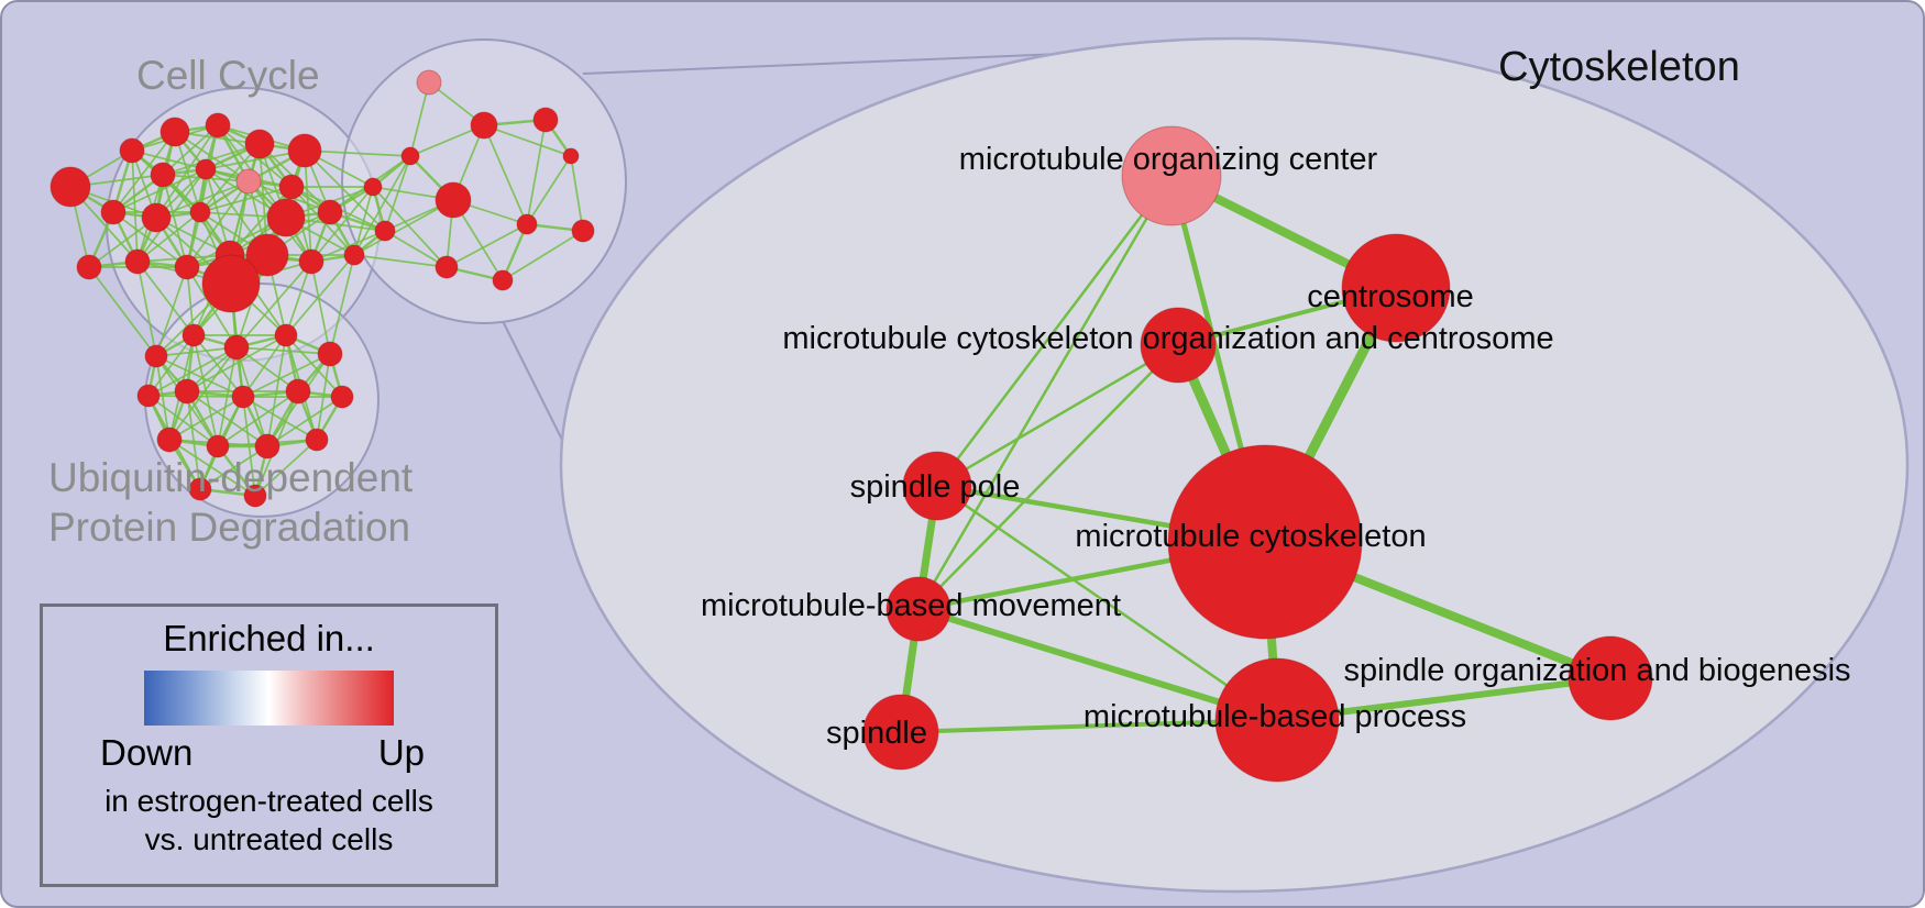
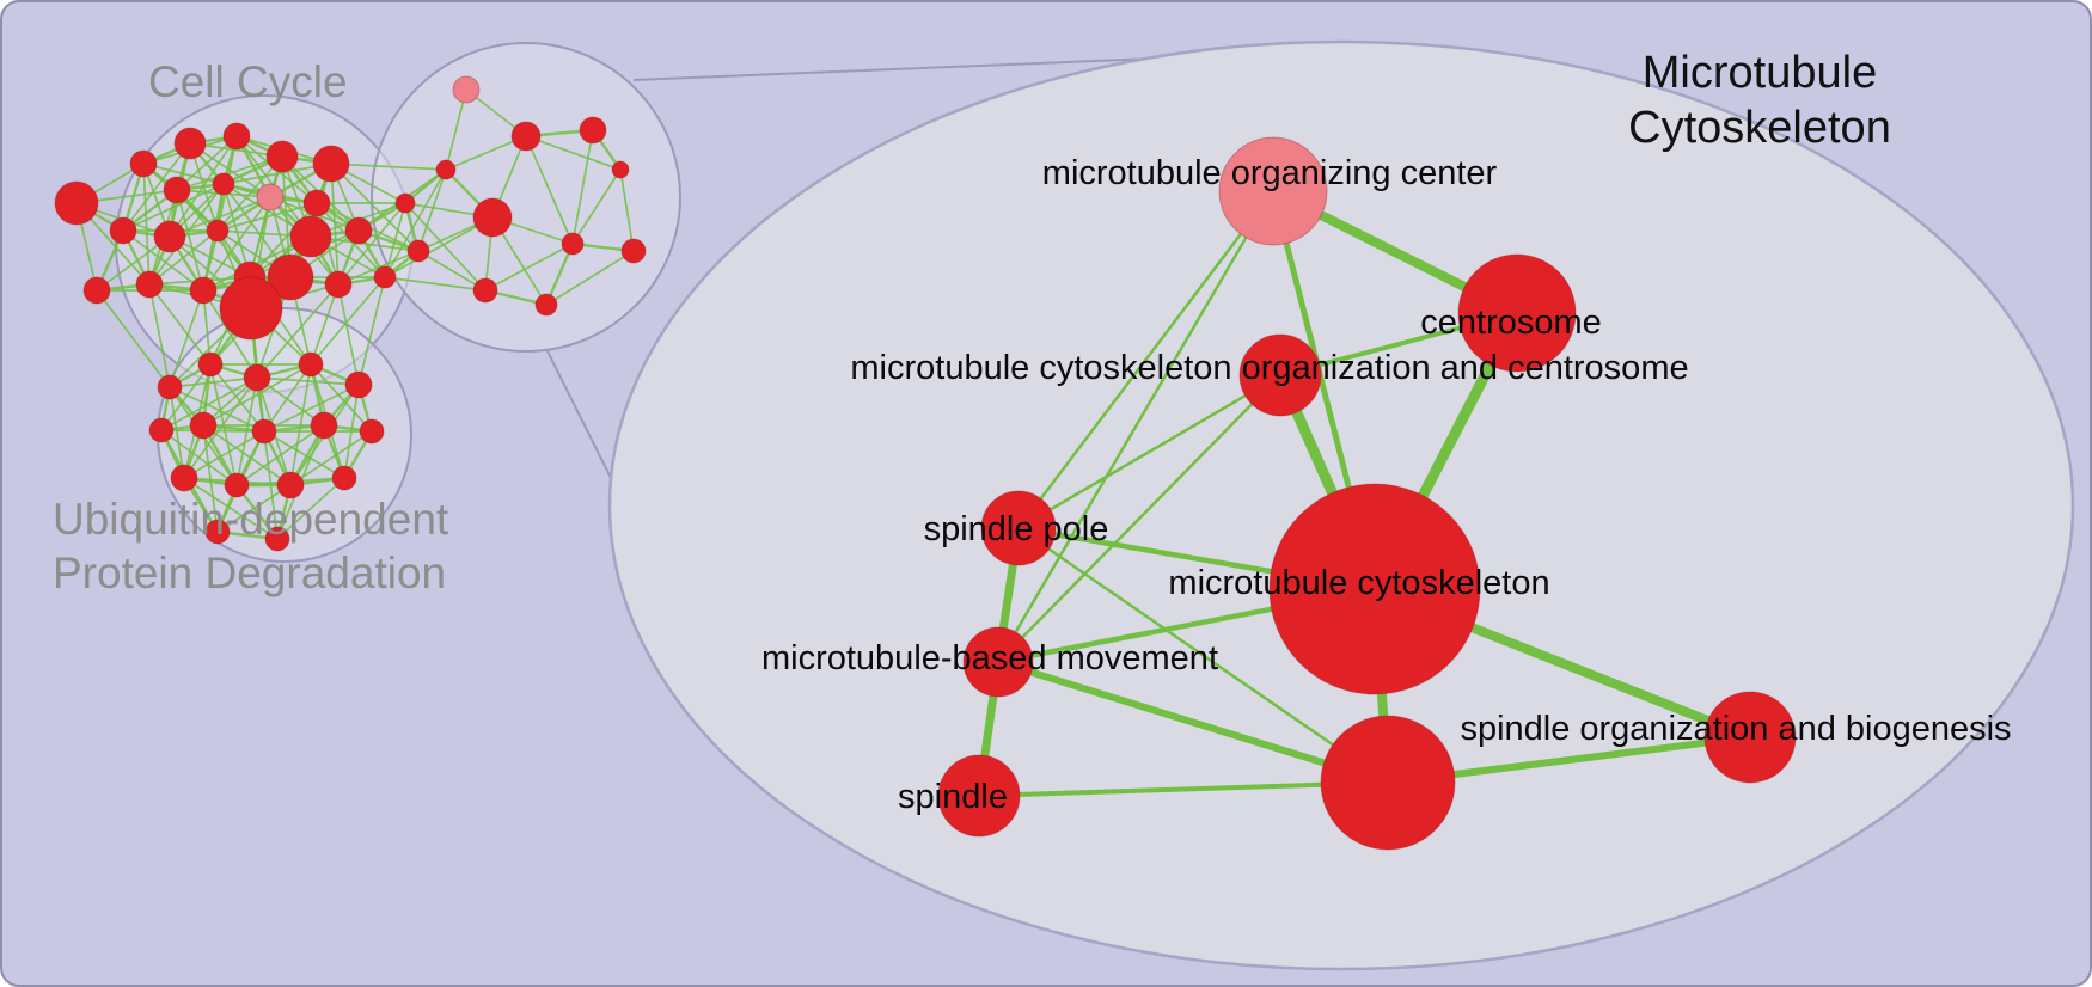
  microtubule organizing center
  centrosome
  microtubule cytoskeleton organization and centrosome
  spindle pole
  microtubule cytoskeleton
  microtubule-based movement
  spindle
- microtubule-based process
  spindle organization and biogenesis
  Cell Cycle
  Ubiquitin-dependent
  Protein Degradation
+ Microtubule
  Cytoskeleton
- Enriched in...
- Down
- Up
- in estrogen-treated cells
- vs. untreated cells
